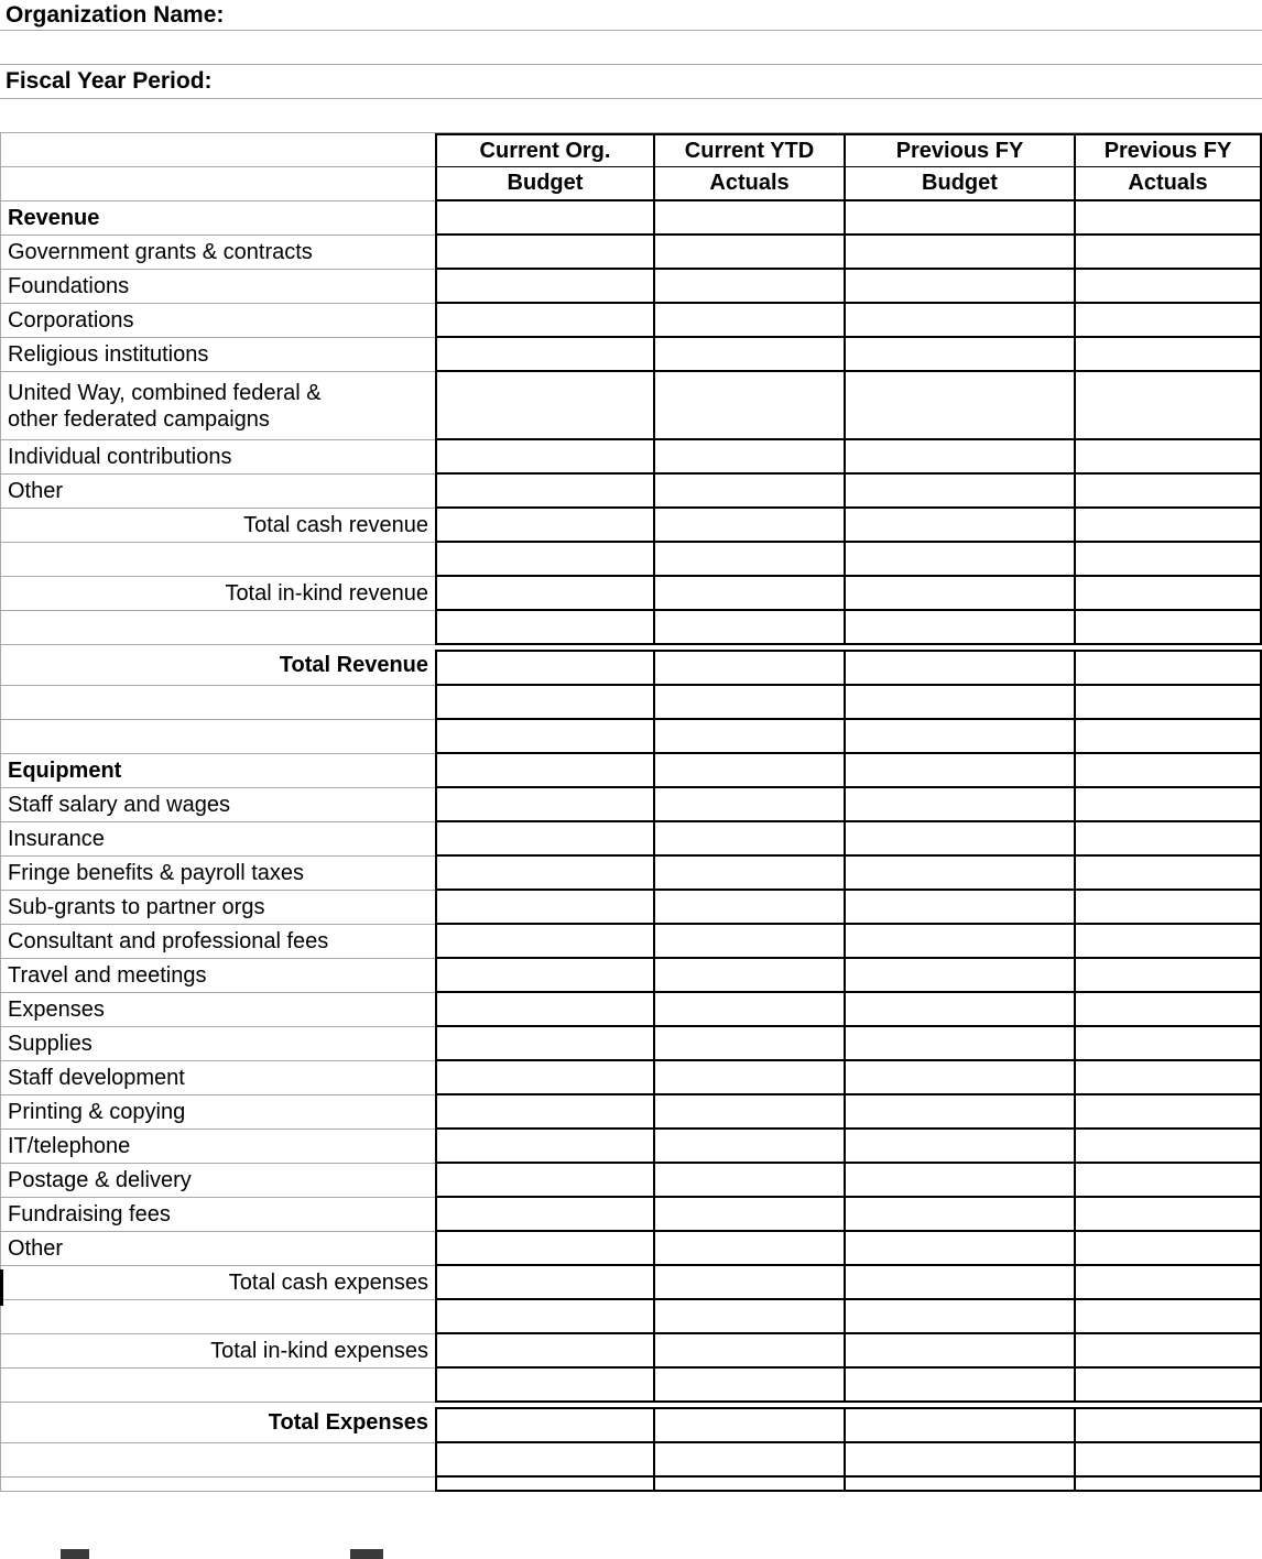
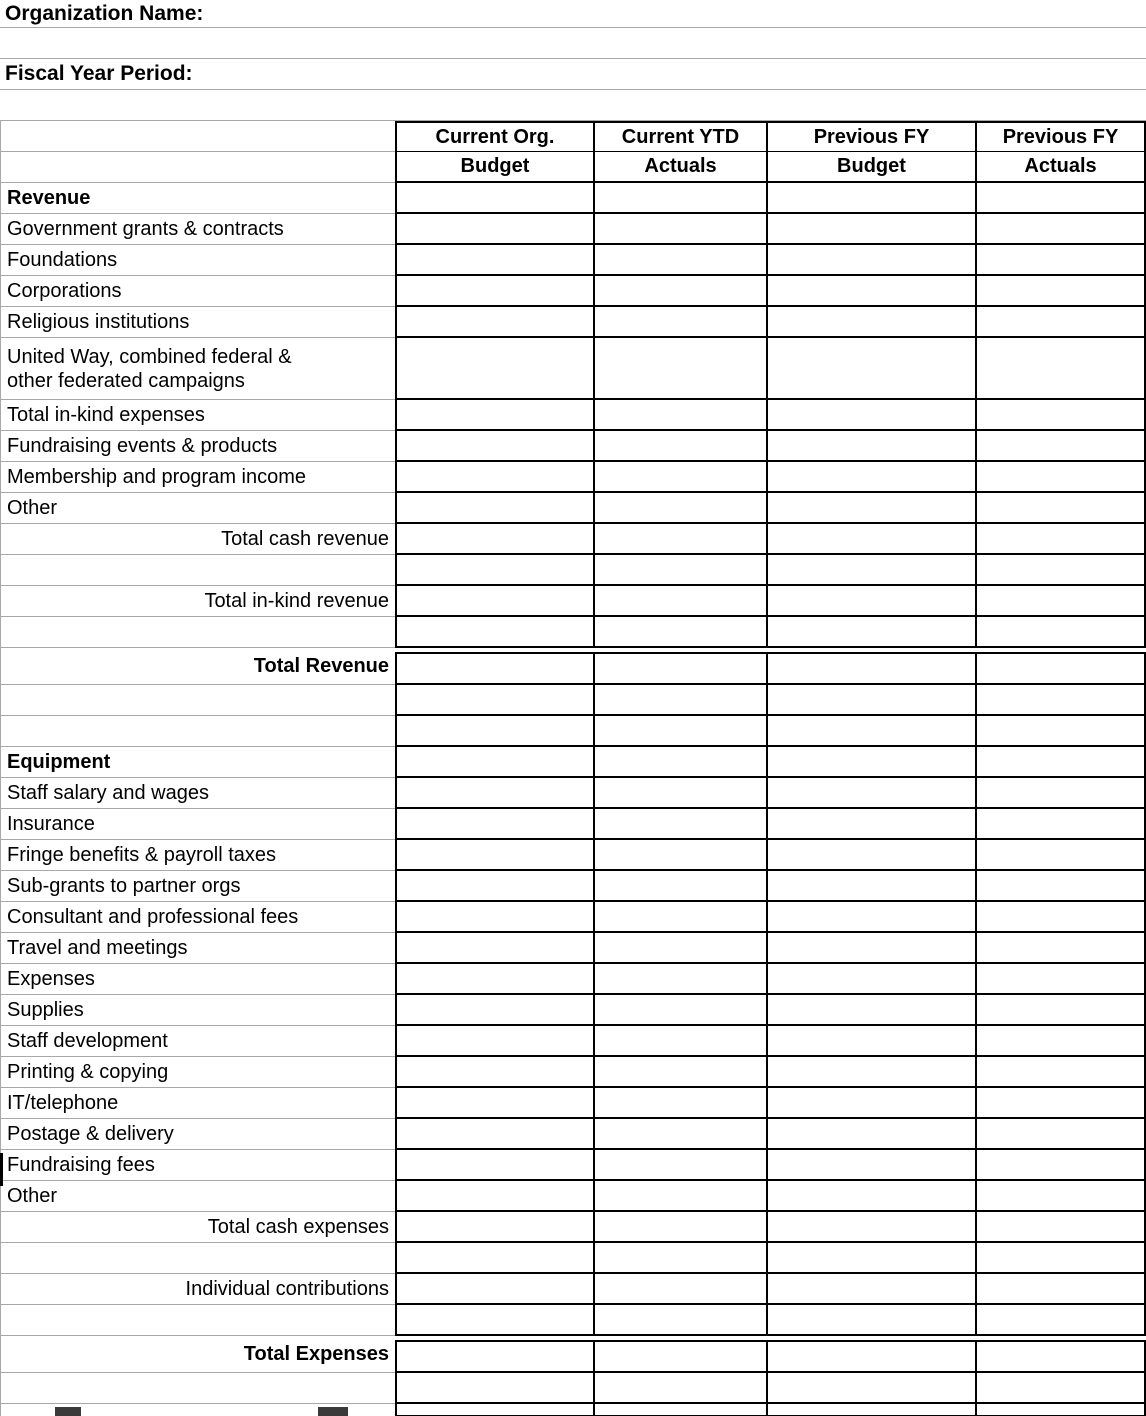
  Organization Name:
  Fiscal Year Period:
  Current Org.
  Current YTD
  Previous FY
  Previous FY
  Budget
  Actuals
  Budget
  Actuals
  Revenue
  Government grants & contracts
  Foundations
  Corporations
  Religious institutions
  United Way, combined federal &
  other federated campaigns
- Individual contributions
+ Total in-kind expenses
+ Fundraising events & products
+ Membership and program income
  Other
  Total cash revenue
  Total in-kind revenue
  Total Revenue
  Equipment
  Staff salary and wages
  Insurance
  Fringe benefits & payroll taxes
  Sub-grants to partner orgs
  Consultant and professional fees
  Travel and meetings
  Expenses
  Supplies
  Staff development
  Printing & copying
  IT/telephone
  Postage & delivery
  Fundraising fees
  Other
  Total cash expenses
- Total in-kind expenses
+ Individual contributions
  Total Expenses
